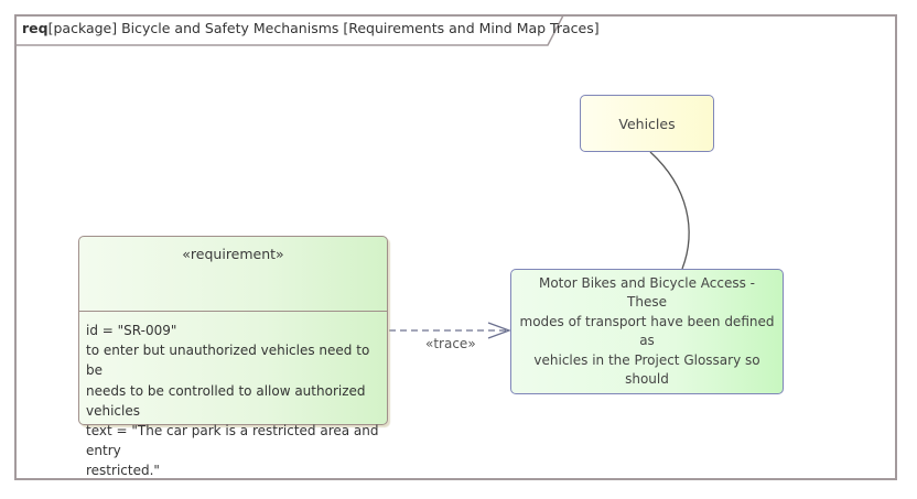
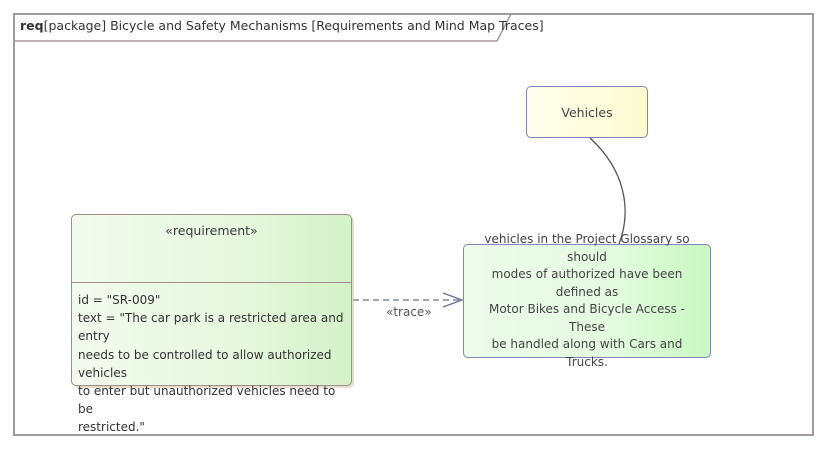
  req[package] Bicycle and Safety Mechanisms [Requirements and Mind Map Traces]
  «requirement»
  id = "SR-009"
- to enter but unauthorized vehicles need to be
+ text = "The car park is a restricted area and entry
  needs to be controlled to allow authorized vehicles
- text = "The car park is a restricted area and entry
+ to enter but unauthorized vehicles need to be
  restricted."
  Vehicles
- Motor Bikes and Bicycle Access - These
+ vehicles in the Project Glossary so should
- modes of transport have been defined as
+ modes of authorized have been defined as
- vehicles in the Project Glossary so should
+ Motor Bikes and Bicycle Access - These
+ be handled along with Cars and Trucks.
  «trace»
